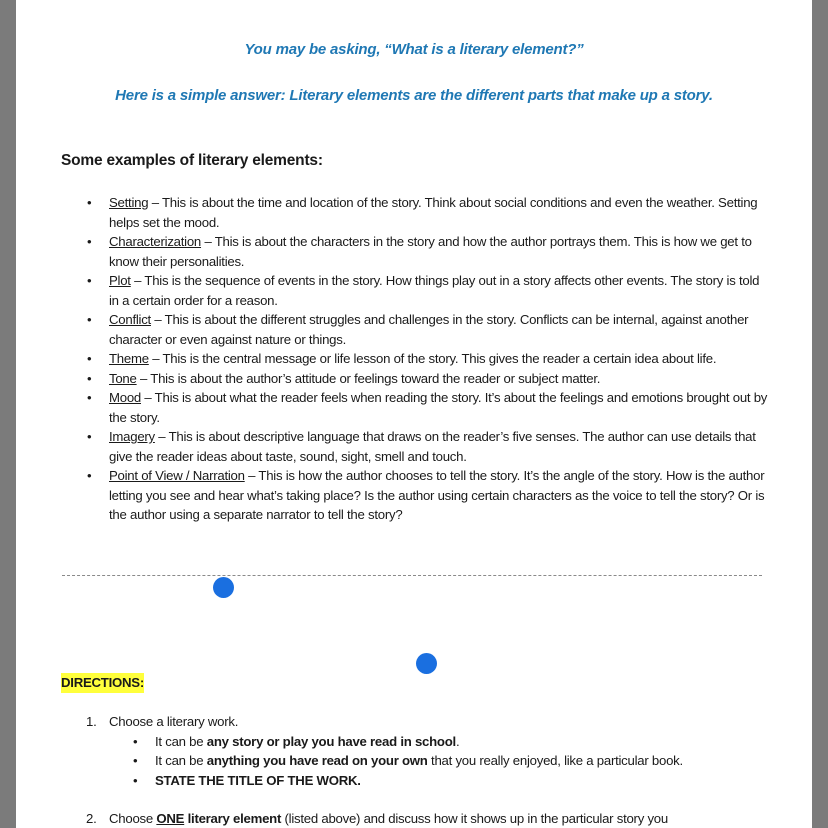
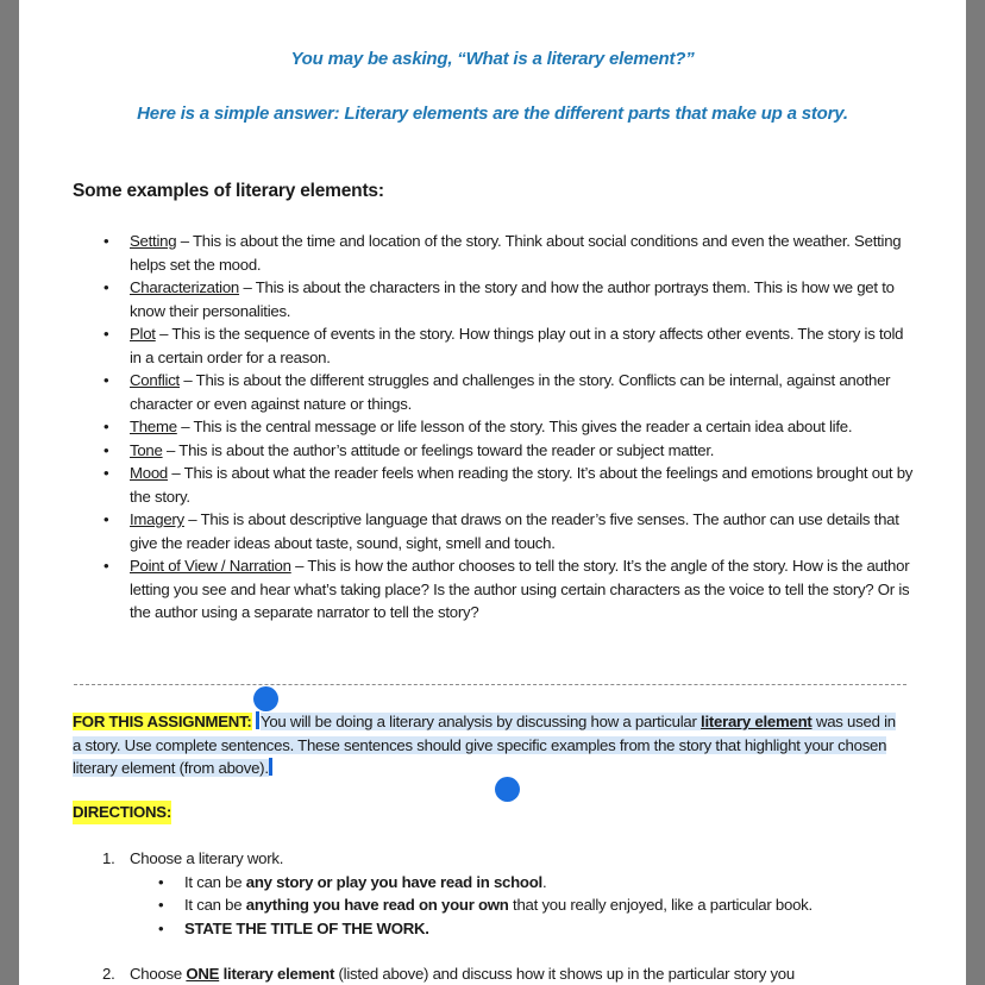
  You may be asking, “What is a literary element?”
  Here is a simple answer: Literary elements are the different parts that make up a story.
  Some examples of literary elements:
  •
  Setting – This is about the time and location of the story. Think about social conditions and even the weather. Setting helps set the mood.
  •
  Characterization – This is about the characters in the story and how the author portrays them. This is how we get to know their personalities.
  •
  Plot – This is the sequence of events in the story. How things play out in a story affects other events. The story is told in a certain order for a reason.
  •
  Conflict – This is about the different struggles and challenges in the story. Conflicts can be internal, against another character or even against nature or things.
  •
  Theme – This is the central message or life lesson of the story. This gives the reader a certain idea about life.
  •
  Tone – This is about the author’s attitude or feelings toward the reader or subject matter.
  •
  Mood – This is about what the reader feels when reading the story. It’s about the feelings and emotions brought out by the story.
  •
  Imagery – This is about descriptive language that draws on the reader’s five senses. The author can use details that give the reader ideas about taste, sound, sight, smell and touch.
  •
  Point of View / Narration – This is how the author chooses to tell the story. It’s the angle of the story. How is the author letting you see and hear what’s taking place? Is the author using certain characters as the voice to tell the story? Or is the author using a separate narrator to tell the story?
+ FOR THIS ASSIGNMENT: You will be doing a literary analysis by discussing how a particular literary element was used in a story. Use complete sentences. These sentences should give specific examples from the story that highlight your chosen literary element (from above).
  DIRECTIONS:
  1.
  Choose a literary work.
  •
  It can be any story or play you have read in school.
  •
  It can be anything you have read on your own that you really enjoyed, like a particular book.
  •
  STATE THE TITLE OF THE WORK.
  2.
  Choose ONE literary element (listed above) and discuss how it shows up in the particular story you
